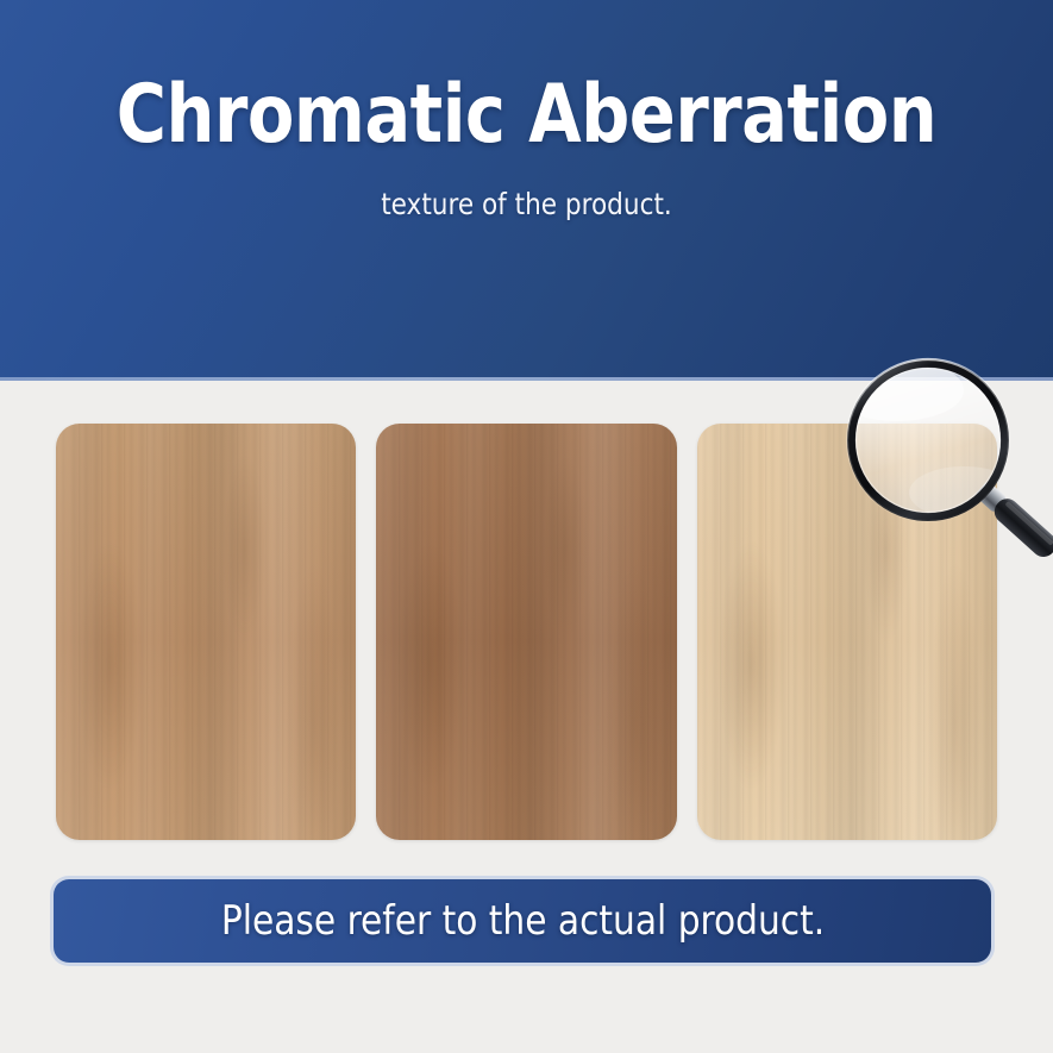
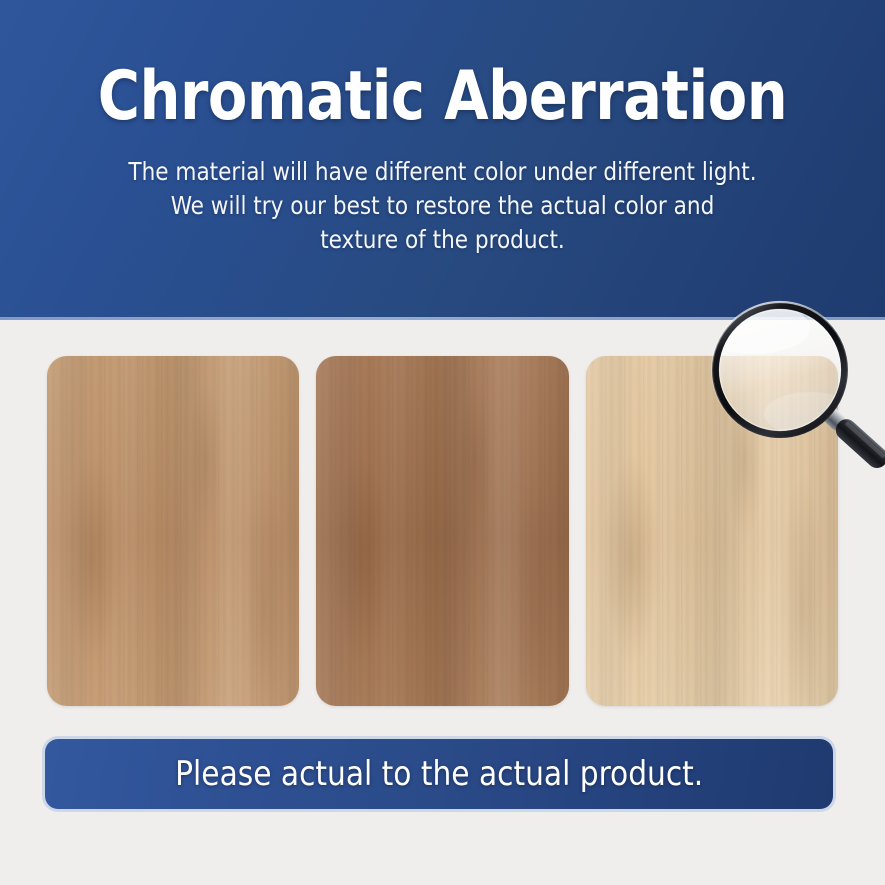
  Chromatic Aberration
+ The material will have different color under different light.
+ We will try our best to restore the actual color and
  texture of the product.
- Please refer to the actual product.
+ Please actual to the actual product.
